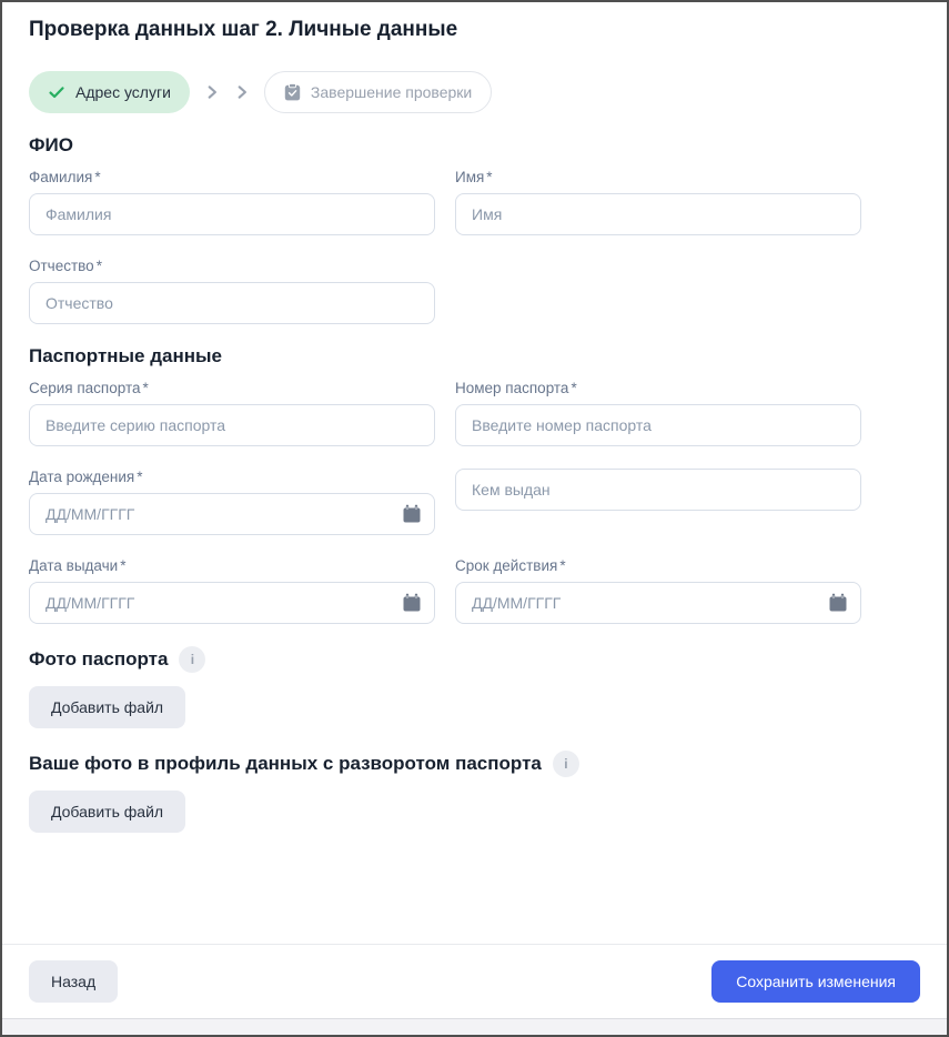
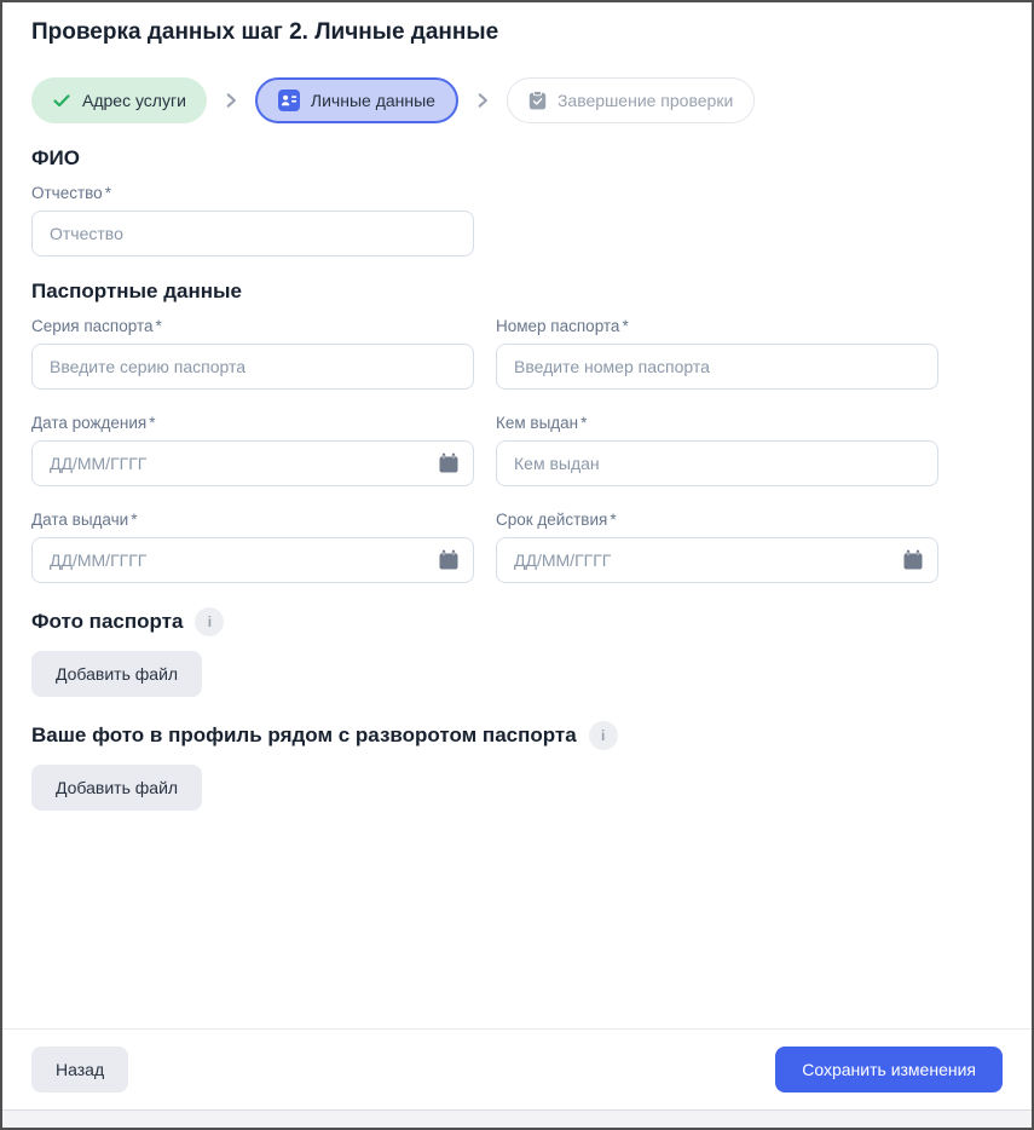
  Проверка данных шаг 2. Личные данные
  Адрес услуги
+ Личные данные
  Завершение проверки
  ФИО
- Фамилия *
- Фамилия
- Имя *
- Имя
  Отчество *
  Отчество
  Паспортные данные
  Серия паспорта *
  Введите серию паспорта
  Номер паспорта *
  Введите номер паспорта
  Дата рождения *
  ДД/ММ/ГГГГ
+ Кем выдан *
  Кем выдан
  Дата выдачи *
  ДД/ММ/ГГГГ
  Срок действия *
  ДД/ММ/ГГГГ
  Фото паспорта
  i
  Добавить файл
- Ваше фото в профиль данных с разворотом паспорта
+ Ваше фото в профиль рядом с разворотом паспорта
  i
  Добавить файл
  Назад
  Сохранить изменения
